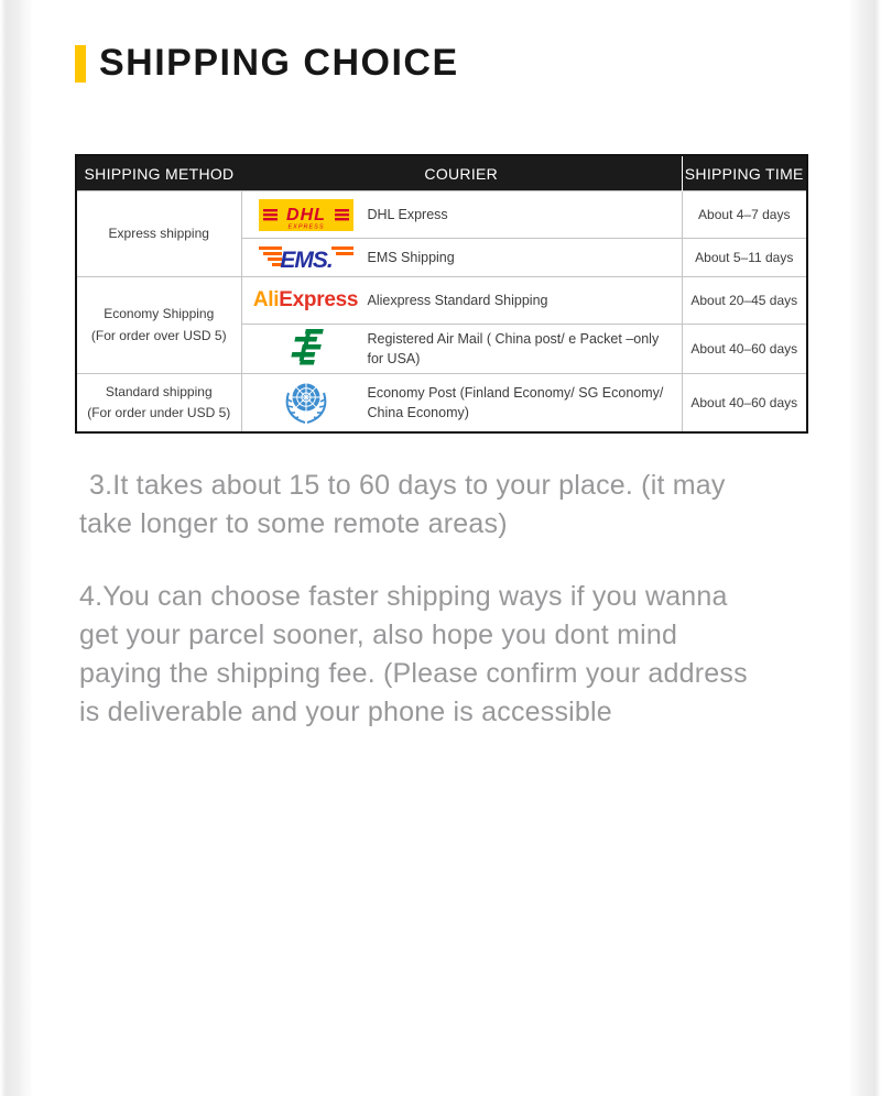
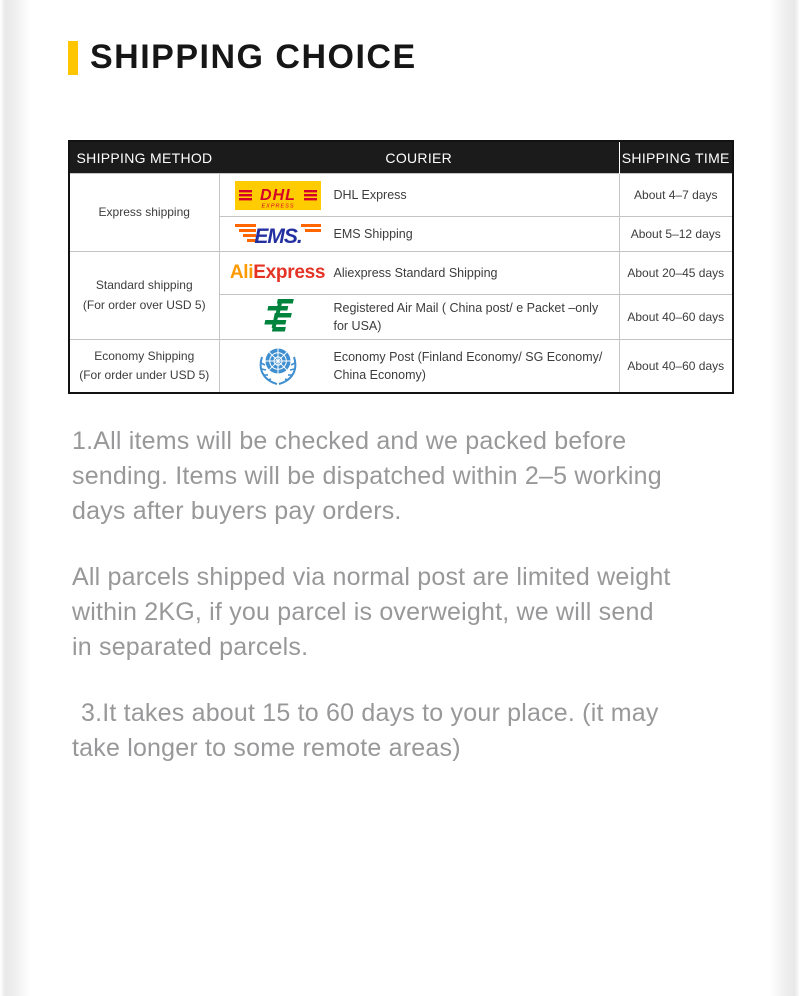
  SHIPPING CHOICE
  SHIPPING METHOD	COURIER	SHIPPING TIME
  Express shipping	DHL DHL Express	About 4–7 days
- EMS. EMS Shipping	About 5–11 days
+ EMS. EMS Shipping	About 5–12 days
- Economy Shipping (For order over USD 5)	AliExpress Aliexpress Standard Shipping	About 20–45 days
+ Standard shipping (For order over USD 5)	AliExpress Aliexpress Standard Shipping	About 20–45 days
  Registered Air Mail ( China post/ e Packet –only for USA)	About 40–60 days
- Standard shipping (For order under USD 5)	Economy Post (Finland Economy/ SG Economy/ China Economy)	About 40–60 days
+ Economy Shipping (For order under USD 5)	Economy Post (Finland Economy/ SG Economy/ China Economy)	About 40–60 days
+ 1.All items will be checked and we packed before
+ sending. Items will be dispatched within 2–5 working
+ days after buyers pay orders.
+ All parcels shipped via normal post are limited weight
+ within 2KG, if you parcel is overweight, we will send
+ in separated parcels.
  3.It takes about 15 to 60 days to your place. (it may
  take longer to some remote areas)
- 4.You can choose faster shipping ways if you wanna
- get your parcel sooner, also hope you dont mind
- paying the shipping fee. (Please confirm your address
- is deliverable and your phone is accessible
